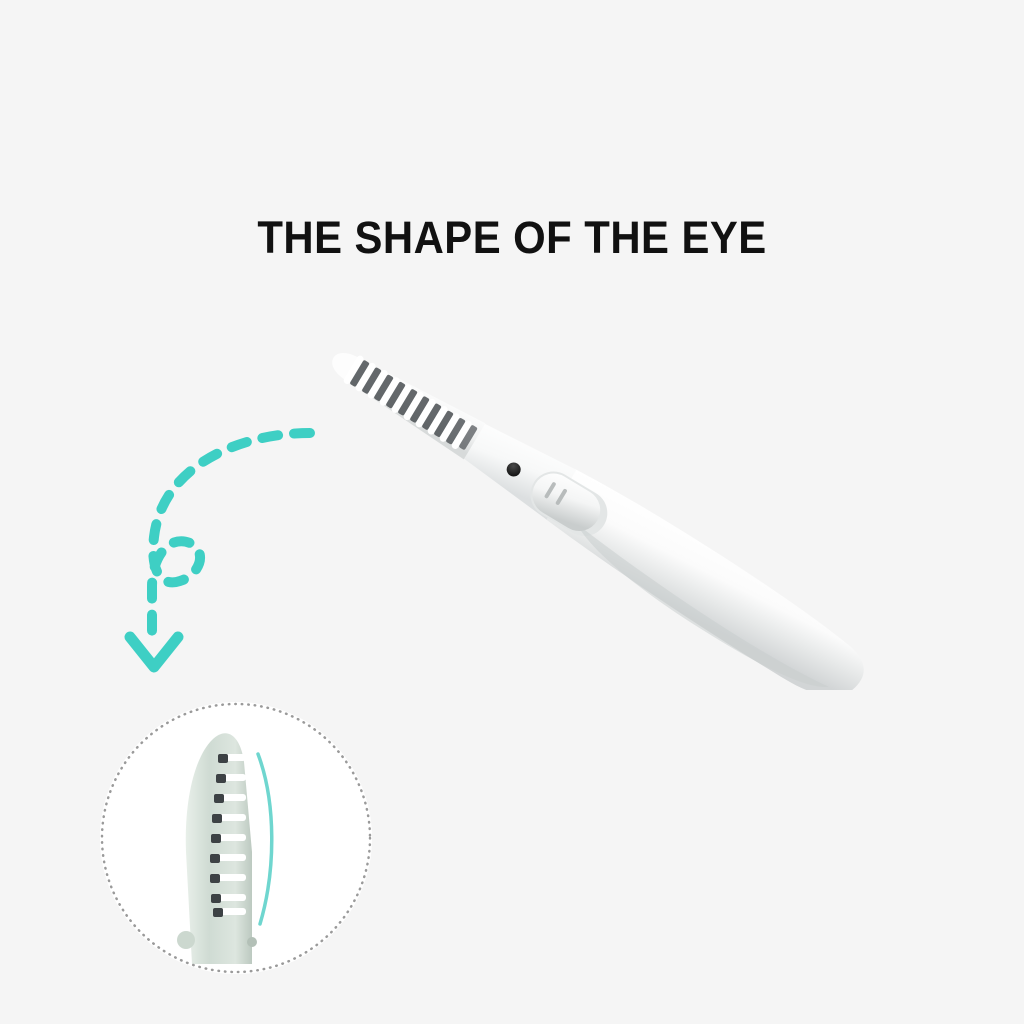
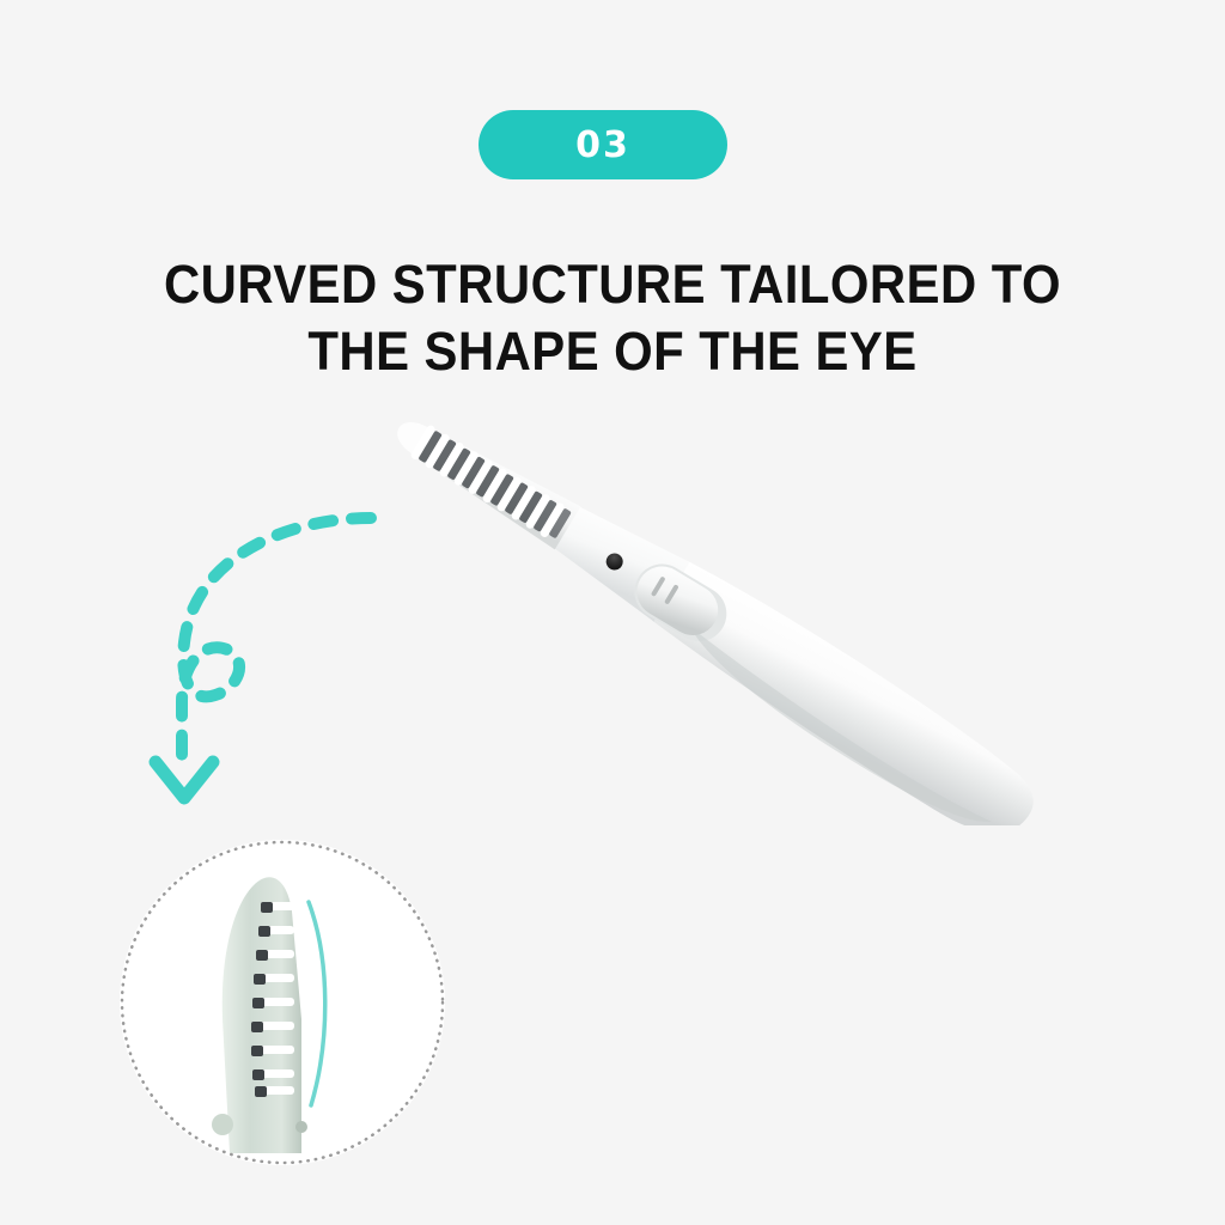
+ 03
+ CURVED STRUCTURE TAILORED TO
  THE SHAPE OF THE EYE
